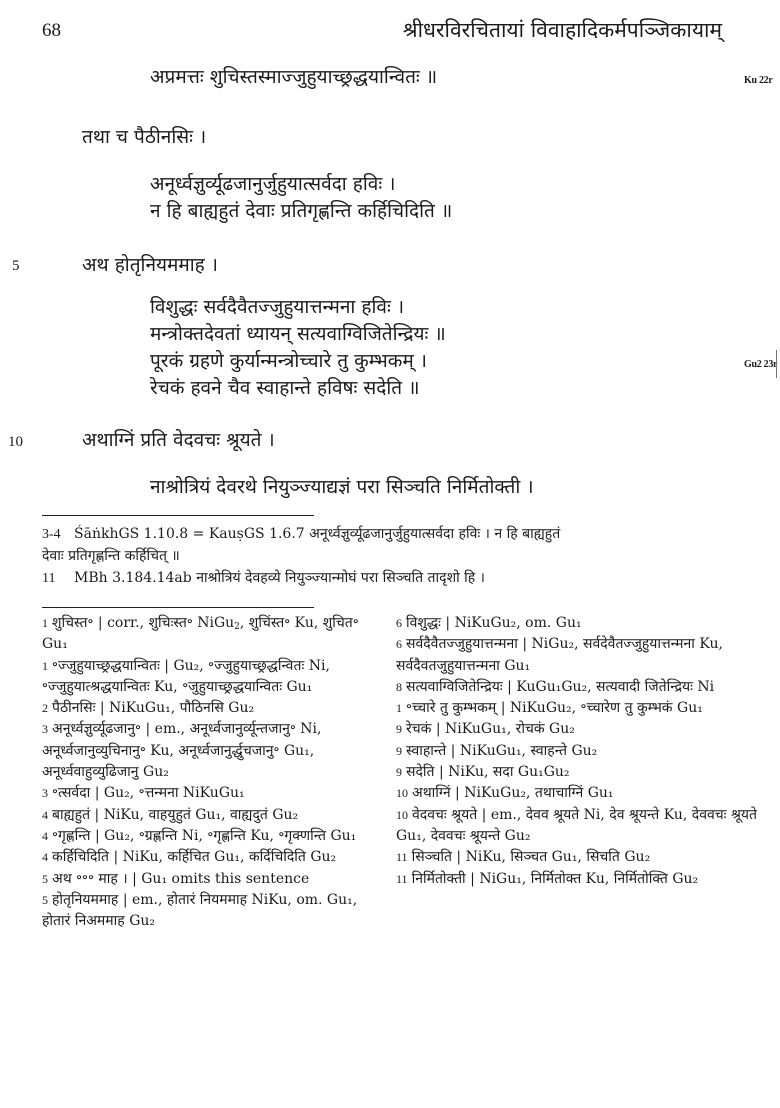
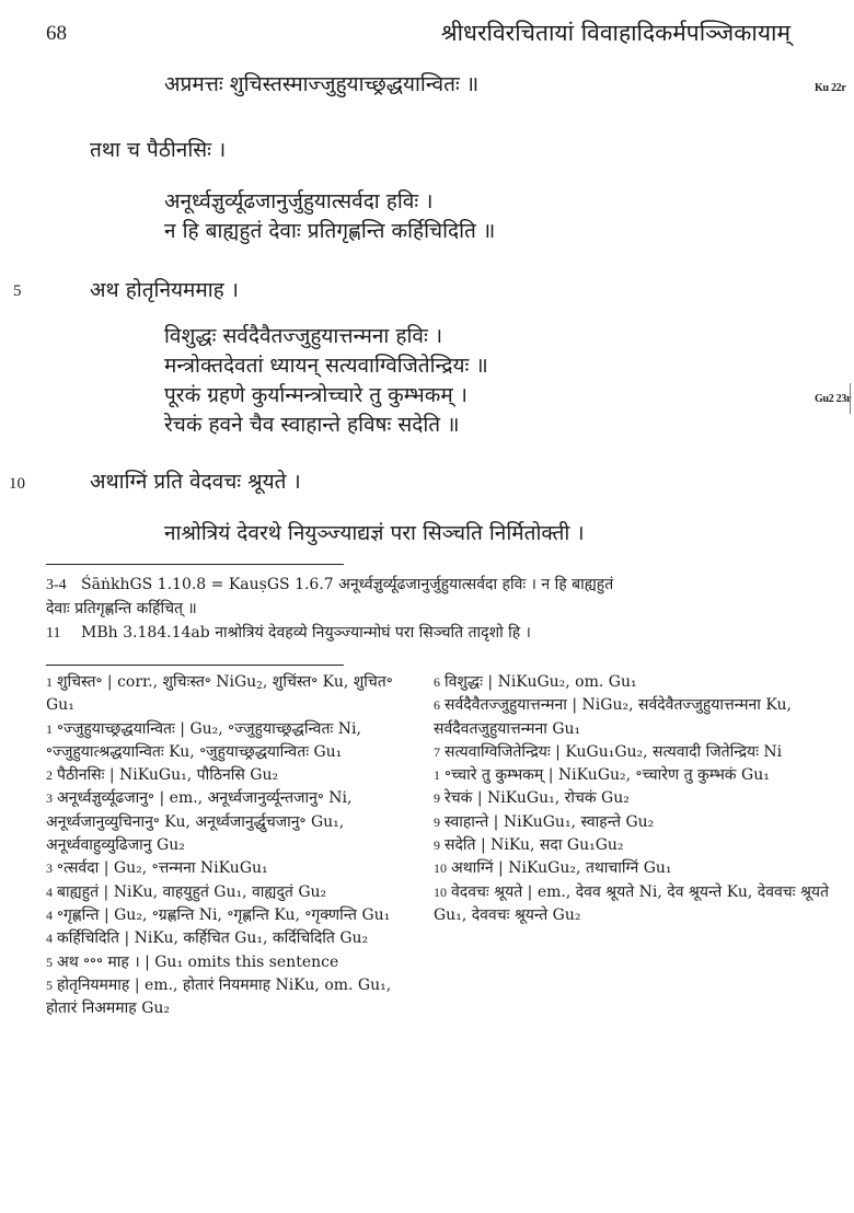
  68
  श्रीधरविरचितायां विवाहादिकर्मपञ्जिकायाम्
  अप्रमत्तः शुचिस्तस्माज्जुहुयाच्छ्रद्धयान्वितः ॥
  Ku 22r
  तथा च पैठीनसिः ।
  अनूर्ध्वज्ञुर्व्यूढजानुर्जुहुयात्सर्वदा हविः ।
  न हि बाह्यहुतं देवाः प्रतिगृह्णन्ति कर्हिचिदिति ॥
  5
  अथ होतृनियममाह ।
  विशुद्धः सर्वदैवैतज्जुहुयात्तन्मना हविः ।
  मन्त्रोक्तदेवतां ध्यायन् सत्यवाग्विजितेन्द्रियः ॥
  पूरकं ग्रहणे कुर्यान्मन्त्रोच्चारे तु कुम्भकम् ।
  Gu2 23
  रेचकं हवने चैव स्वाहान्ते हविषः सदेति ॥
  10
  अथाग्निं प्रति वेदवचः श्रूयते ।
  नाश्रोत्रियं देवरथे नियुञ्ज्याद्यज्ञं परा सिञ्चति निर्मितोक्ती ।
  3-4 ŚāṅkhGS 1.10.8 = KauṣGS 1.6.7 अनूर्ध्वज्ञुर्व्यूढजानुर्जुहुयात्सर्वदा हविः । न हि बाह्यहुतं
  देवाः प्रतिगृह्णन्ति कर्हिचित् ॥
  11 MBh 3.184.14ab नाश्रोत्रियं देवहव्ये नियुञ्ज्यान्मोघं परा सिञ्चति तादृशो हि ।
  1 शुचिस्त॰ | corr., शुचिःस्त॰ NiGu2, शुचिंस्त॰ Ku, शुचित॰ Gu₁
  1 ॰ज्जुहुयाच्छ्रद्धयान्वितः | Gu₂, ॰ज्जुहुयाच्छ्रद्धन्वितः Ni, ॰ज्जुहुयात्श्रद्धयान्वितः Ku, ॰जुहुयाच्छ्रद्धयान्वितः Gu₁
  2 पैठीनसिः | NiKuGu₁, पौठिनसि Gu₂
  3 अनूर्ध्वज्ञुर्व्यूढजानु॰ | em., अनूर्ध्वजानुर्व्यून्तजानु॰ Ni, अनूर्ध्वजानुव्युचिनानु॰ Ku, अनूर्ध्वजानुर्द्धुचजानु॰ Gu₁, अनूर्ध्ववाहुव्युढिजानु Gu₂
  3 ॰त्सर्वदा | Gu₂, ॰त्तन्मना NiKuGu₁
  4 बाह्यहुतं | NiKu, वाहयुहुतं Gu₁, वाह्यदुतं Gu₂
  4 ॰गृह्णन्ति | Gu₂, ॰ग्रह्णन्ति Ni, ॰गृह्णन्ति Ku, ॰गृक्णन्ति Gu₁
  4 कर्हिचिदिति | NiKu, कर्हिचित Gu₁, कर्दिचिदिति Gu₂
  5 अथ ॰॰॰ माह । | Gu₁ omits this sentence
  5 होतृनियममाह | em., होतारं नियममाह NiKu, om. Gu₁, होतारं निअममाह Gu₂
  6 विशुद्धः | NiKuGu₂, om. Gu₁
  6 सर्वदैवैतज्जुहुयात्तन्मना | NiGu₂, सर्वदेवैतज्जुहुयात्तन्मना Ku, सर्वदैवतजुहुयात्तन्मना Gu₁
- 8 सत्यवाग्विजितेन्द्रियः | KuGu₁Gu₂, सत्यवादी जितेन्द्रियः Ni
+ 7 सत्यवाग्विजितेन्द्रियः | KuGu₁Gu₂, सत्यवादी जितेन्द्रियः Ni
  1 ॰च्चारे तु कुम्भकम् | NiKuGu₂, ॰च्चारेण तु कुम्भकं Gu₁
  9 रेचकं | NiKuGu₁, रोचकं Gu₂
  9 स्वाहान्ते | NiKuGu₁, स्वाहन्ते Gu₂
  9 सदेति | NiKu, सदा Gu₁Gu₂
  10 अथाग्निं | NiKuGu₂, तथाचाग्निं Gu₁
  10 वेदवचः श्रूयते | em., देवव श्रूयते Ni, देव श्रूयन्ते Ku, देववचः श्रूयते Gu₁, देववचः श्रूयन्ते Gu₂
- 11 सिञ्चति | NiKu, सिञ्चत Gu₁, सिचति Gu₂
- 11 निर्मितोक्ती | NiGu₁, निर्मितोक्त Ku, निर्मितोक्ति Gu₂
